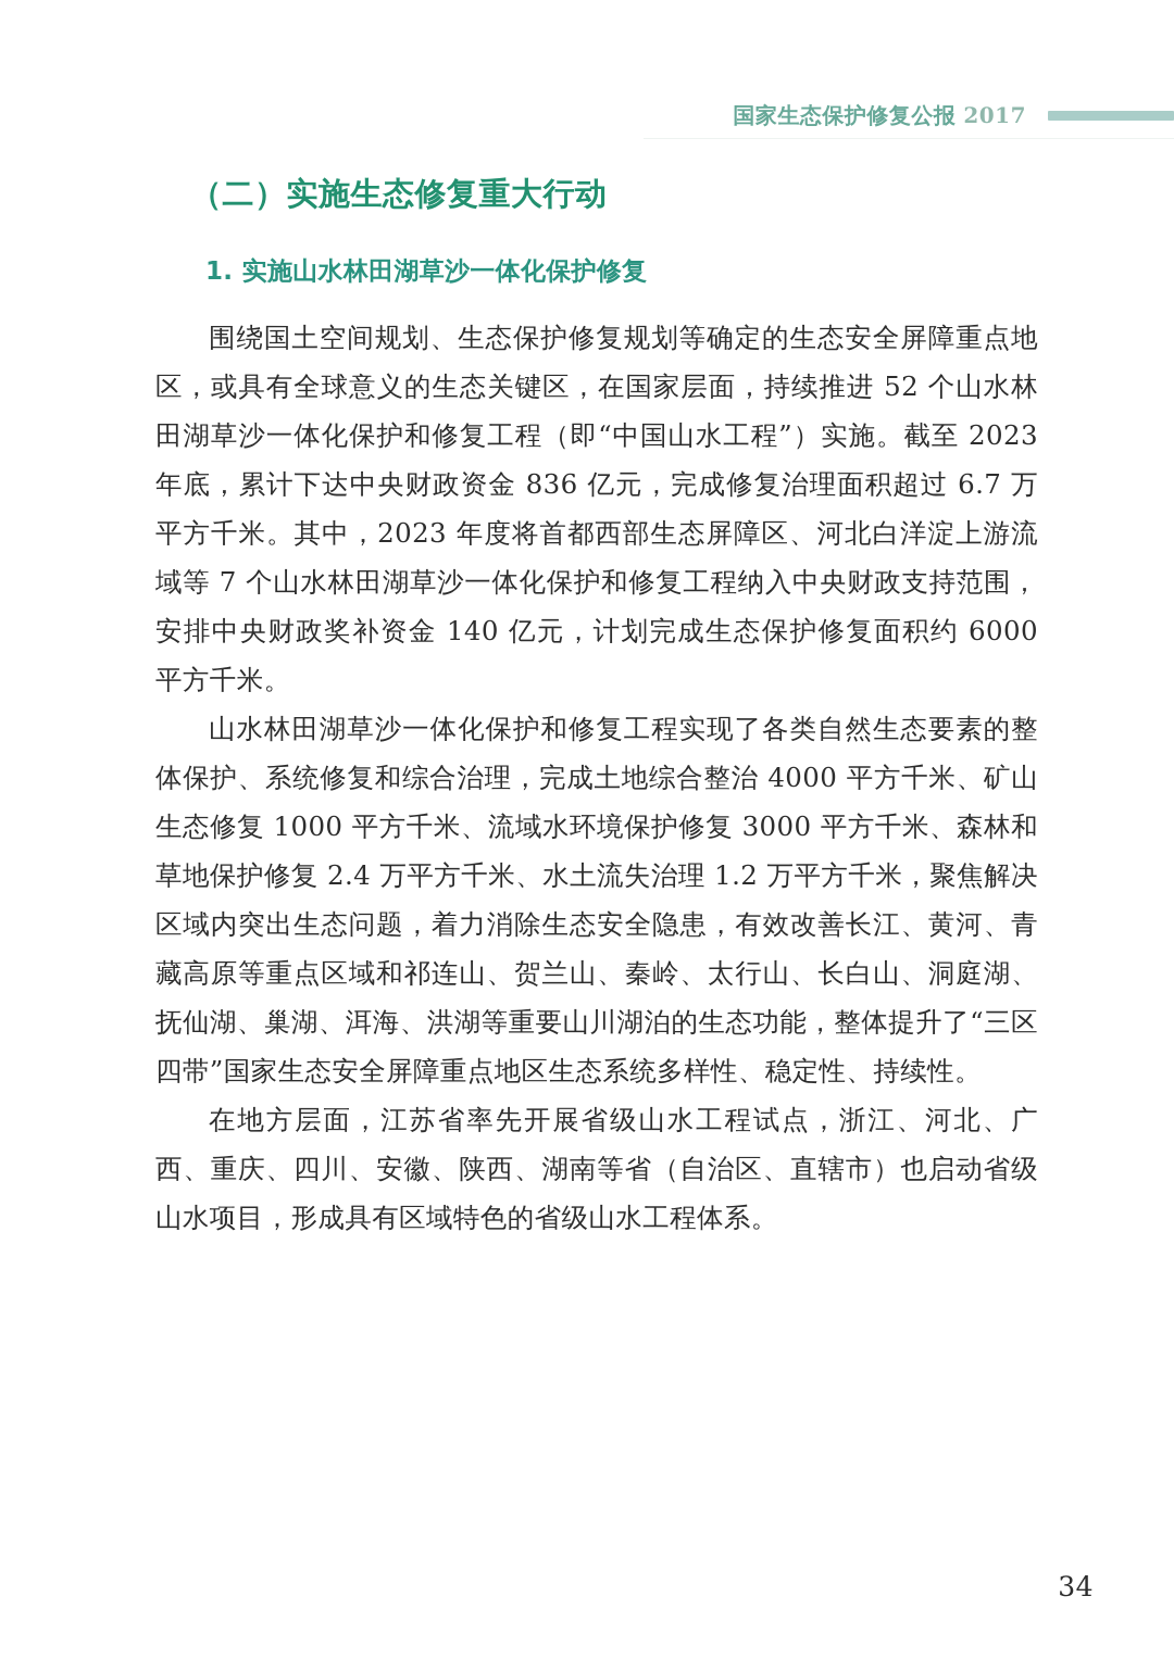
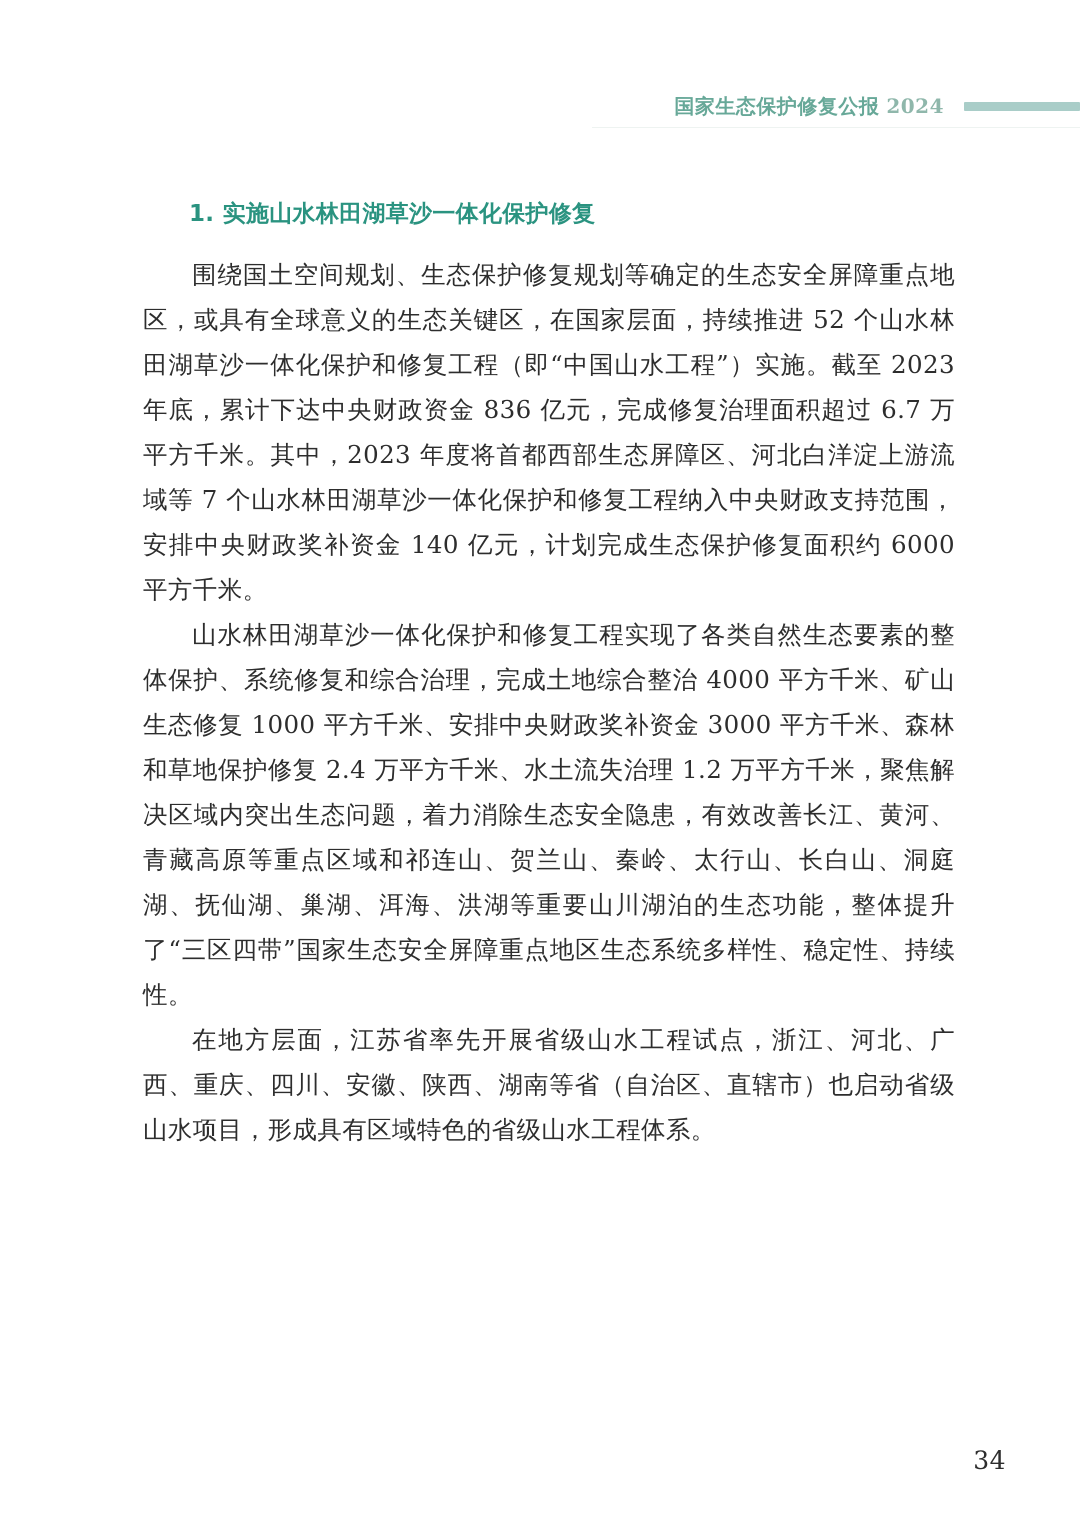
  国家生态保护修复公报
- 2017
+ 2024
- （二）实施生态修复重大行动
  1. 实施山水林田湖草沙一体化保护修复
  围绕国土空间规划、生态保护修复规划等确定的生态安全屏障重点地区，或具有全球意义的生态关键区，在国家层面，持续推进 52 个山水林田湖草沙一体化保护和修复工程（即“中国山水工程”）实施。截至 2023 年底，累计下达中央财政资金 836 亿元，完成修复治理面积超过 6.7 万平方千米。其中，2023 年度将首都西部生态屏障区、河北白洋淀上游流域等 7 个山水林田湖草沙一体化保护和修复工程纳入中央财政支持范围，安排中央财政奖补资金 140 亿元，计划完成生态保护修复面积约 6000 平方千米。
- 山水林田湖草沙一体化保护和修复工程实现了各类自然生态要素的整体保护、系统修复和综合治理，完成土地综合整治 4000 平方千米、矿山生态修复 1000 平方千米、流域水环境保护修复 3000 平方千米、森林和草地保护修复 2.4 万平方千米、水土流失治理 1.2 万平方千米，聚焦解决区域内突出生态问题，着力消除生态安全隐患，有效改善长江、黄河、青藏高原等重点区域和祁连山、贺兰山、秦岭、太行山、长白山、洞庭湖、抚仙湖、巢湖、洱海、洪湖等重要山川湖泊的生态功能，整体提升了“三区四带”国家生态安全屏障重点地区生态系统多样性、稳定性、持续性。
+ 山水林田湖草沙一体化保护和修复工程实现了各类自然生态要素的整体保护、系统修复和综合治理，完成土地综合整治 4000 平方千米、矿山生态修复 1000 平方千米、安排中央财政奖补资金 3000 平方千米、森林和草地保护修复 2.4 万平方千米、水土流失治理 1.2 万平方千米，聚焦解决区域内突出生态问题，着力消除生态安全隐患，有效改善长江、黄河、青藏高原等重点区域和祁连山、贺兰山、秦岭、太行山、长白山、洞庭湖、抚仙湖、巢湖、洱海、洪湖等重要山川湖泊的生态功能，整体提升了“三区四带”国家生态安全屏障重点地区生态系统多样性、稳定性、持续性。
  在地方层面，江苏省率先开展省级山水工程试点，浙江、河北、广西、重庆、四川、安徽、陕西、湖南等省（自治区、直辖市）也启动省级山水项目，形成具有区域特色的省级山水工程体系。
  34
